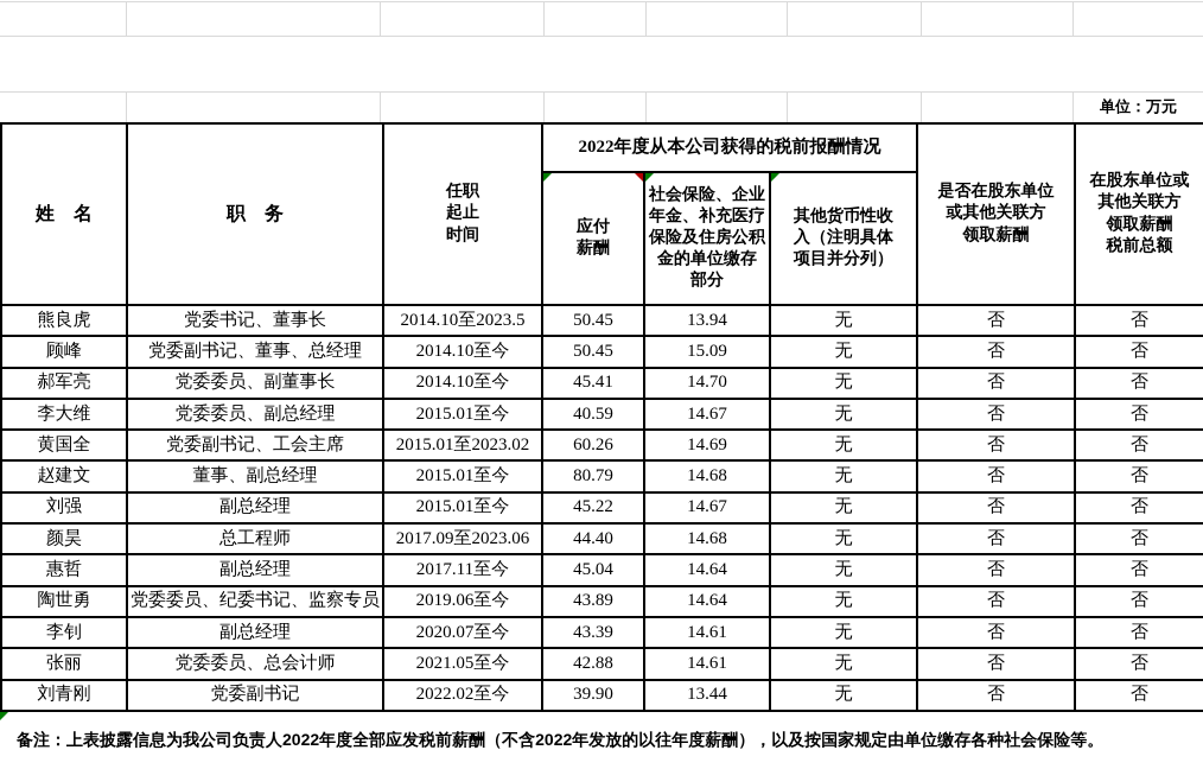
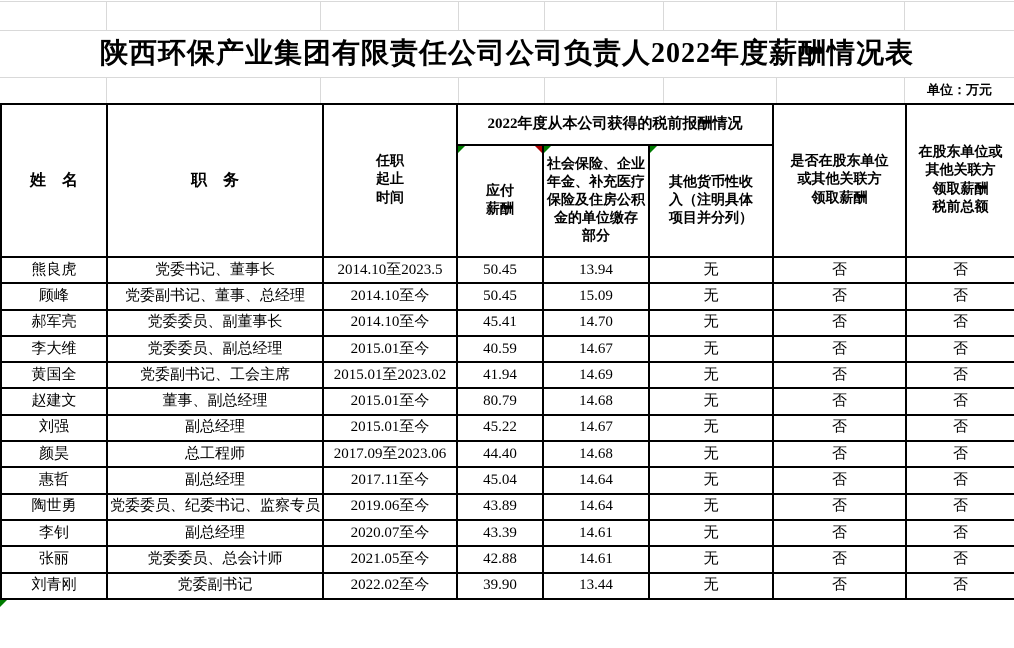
+ 陕西环保产业集团有限责任公司公司负责人2022年度薪酬情况表
  单位：万元
  姓 名	职 务	任职 起止 时间	2022年度从本公司获得的税前报酬情况	是否在股东单位 或其他关联方 领取薪酬	在股东单位或 其他关联方 领取薪酬 税前总额
  应付 薪酬	社会保险、企业 年金、补充医疗 保险及住房公积 金的单位缴存 部分	其他货币性收 入（注明具体 项目并分列）
  熊良虎	党委书记、董事长	2014.10至2023.5	50.45	13.94	无	否	否
  顾峰	党委副书记、董事、总经理	2014.10至今	50.45	15.09	无	否	否
  郝军亮	党委委员、副董事长	2014.10至今	45.41	14.70	无	否	否
  李大维	党委委员、副总经理	2015.01至今	40.59	14.67	无	否	否
- 黄国全	党委副书记、工会主席	2015.01至2023.02	60.26	14.69	无	否	否
+ 黄国全	党委副书记、工会主席	2015.01至2023.02	41.94	14.69	无	否	否
  赵建文	董事、副总经理	2015.01至今	80.79	14.68	无	否	否
  刘强	副总经理	2015.01至今	45.22	14.67	无	否	否
  颜昊	总工程师	2017.09至2023.06	44.40	14.68	无	否	否
  惠哲	副总经理	2017.11至今	45.04	14.64	无	否	否
  陶世勇	党委委员、纪委书记、监察专员	2019.06至今	43.89	14.64	无	否	否
  李钊	副总经理	2020.07至今	43.39	14.61	无	否	否
  张丽	党委委员、总会计师	2021.05至今	42.88	14.61	无	否	否
  刘青刚	党委副书记	2022.02至今	39.90	13.44	无	否	否
- 备注：上表披露信息为我公司负责人2022年度全部应发税前薪酬（不含2022年发放的以往年度薪酬），以及按国家规定由单位缴存各种社会保险等。
